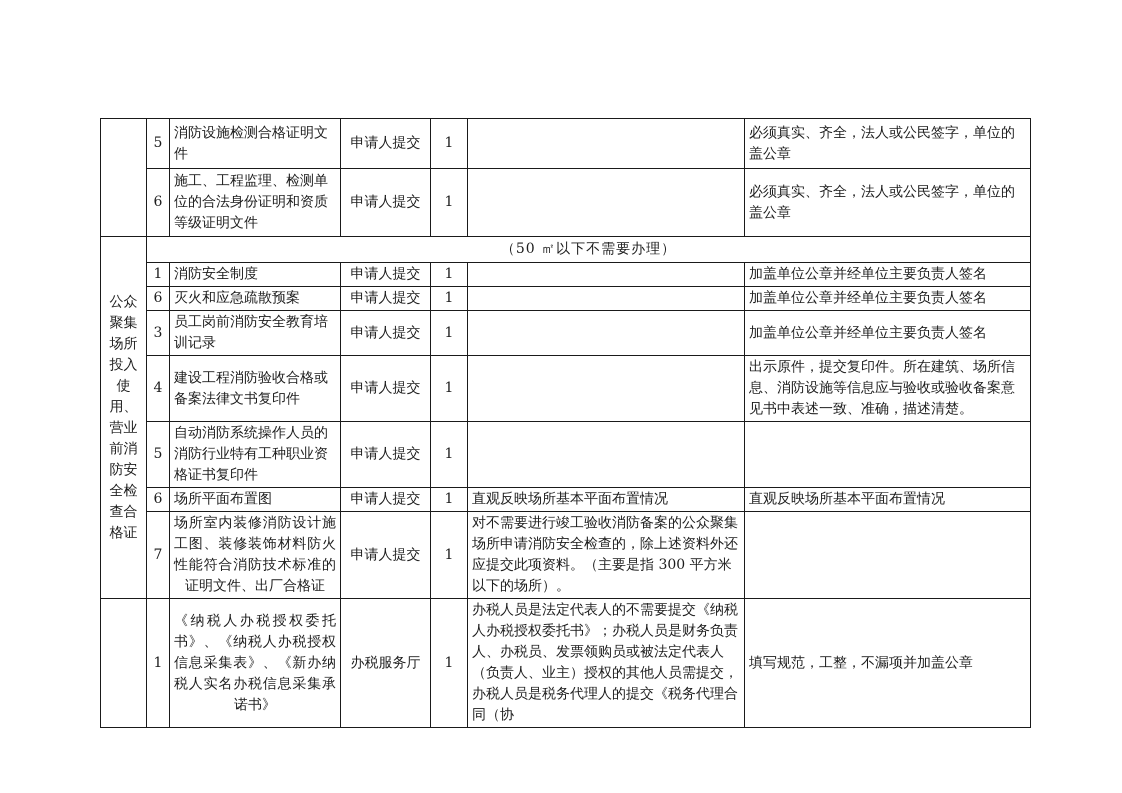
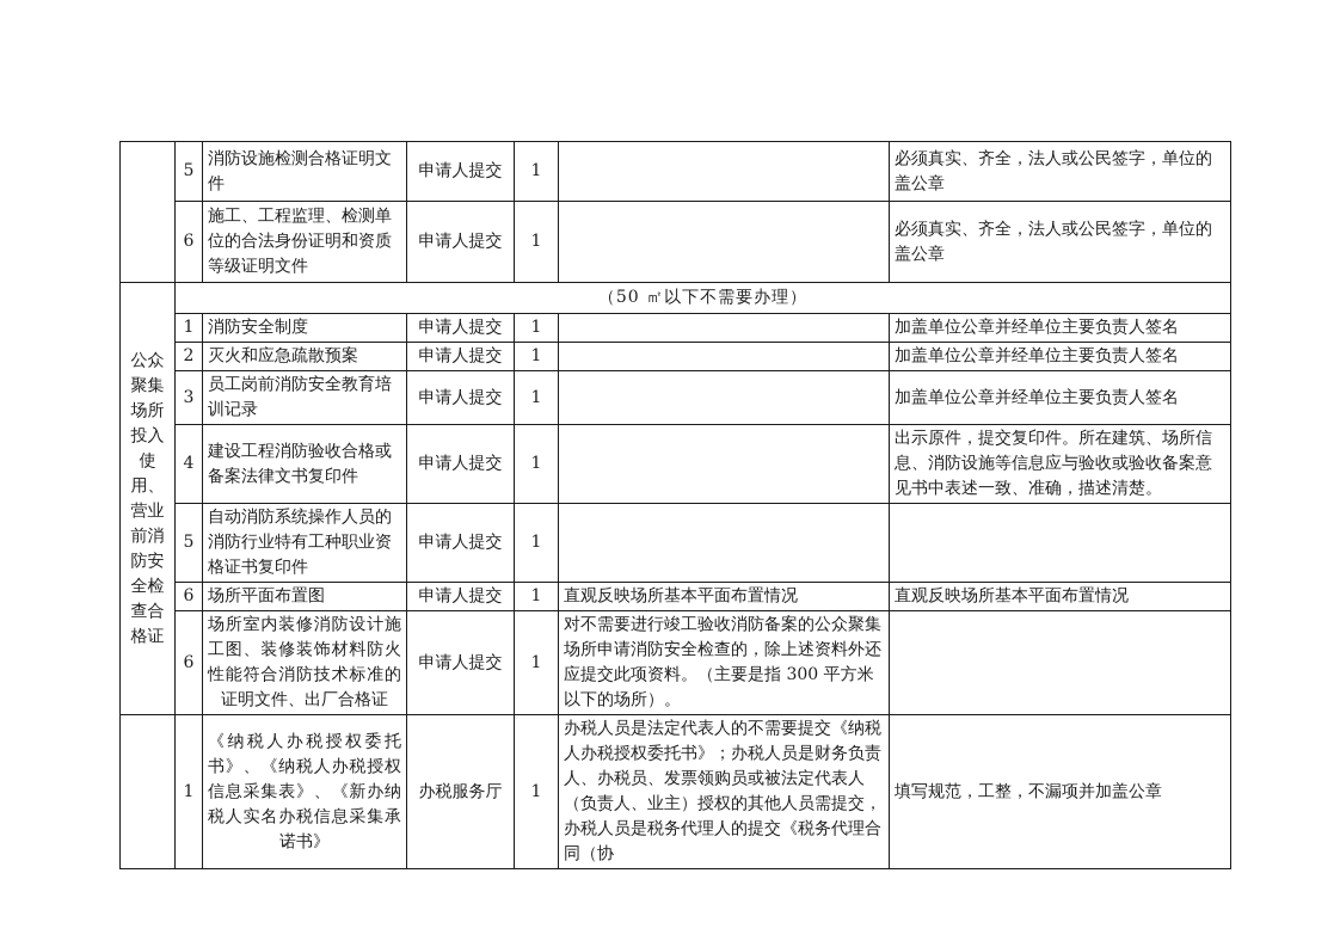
  	5	消防设施检测合格证明文件	申请人提交	1		必须真实、齐全，法人或公民签字，单位的盖公章
  6	施工、工程监理、检测单位的合法身份证明和资质等级证明文件	申请人提交	1		必须真实、齐全，法人或公民签字，单位的盖公章
  公众 聚集 场所 投入 使 用、 营业 前消 防安 全检 查合 格证	（50 ㎡以下不需要办理）
  1	消防安全制度	申请人提交	1		加盖单位公章并经单位主要负责人签名
- 6	灭火和应急疏散预案	申请人提交	1		加盖单位公章并经单位主要负责人签名
+ 2	灭火和应急疏散预案	申请人提交	1		加盖单位公章并经单位主要负责人签名
  3	员工岗前消防安全教育培训记录	申请人提交	1		加盖单位公章并经单位主要负责人签名
  4	建设工程消防验收合格或备案法律文书复印件	申请人提交	1		出示原件，提交复印件。所在建筑、场所信息、消防设施等信息应与验收或验收备案意见书中表述一致、准确，描述清楚。
  5	自动消防系统操作人员的消防行业特有工种职业资格证书复印件	申请人提交	1
  6	场所平面布置图	申请人提交	1	直观反映场所基本平面布置情况	直观反映场所基本平面布置情况
- 7	场所室内装修消防设计施工图、装修装饰材料防火性能符合消防技术标准的证明文件、出厂合格证	申请人提交	1	对不需要进行竣工验收消防备案的公众聚集场所申请消防安全检查的，除上述资料外还应提交此项资料。（主要是指 300 平方米以下的场所）。
+ 6	场所室内装修消防设计施工图、装修装饰材料防火性能符合消防技术标准的证明文件、出厂合格证	申请人提交	1	对不需要进行竣工验收消防备案的公众聚集场所申请消防安全检查的，除上述资料外还应提交此项资料。（主要是指 300 平方米以下的场所）。
  	1	《纳税人办税授权委托书》、《纳税人办税授权信息采集表》、《新办纳税人实名办税信息采集承诺书》	办税服务厅	1	办税人员是法定代表人的不需要提交《纳税人办税授权委托书》；办税人员是财务负责人、办税员、发票领购员或被法定代表人（负责人、业主）授权的其他人员需提交，办税人员是税务代理人的提交《税务代理合同（协	填写规范，工整，不漏项并加盖公章
